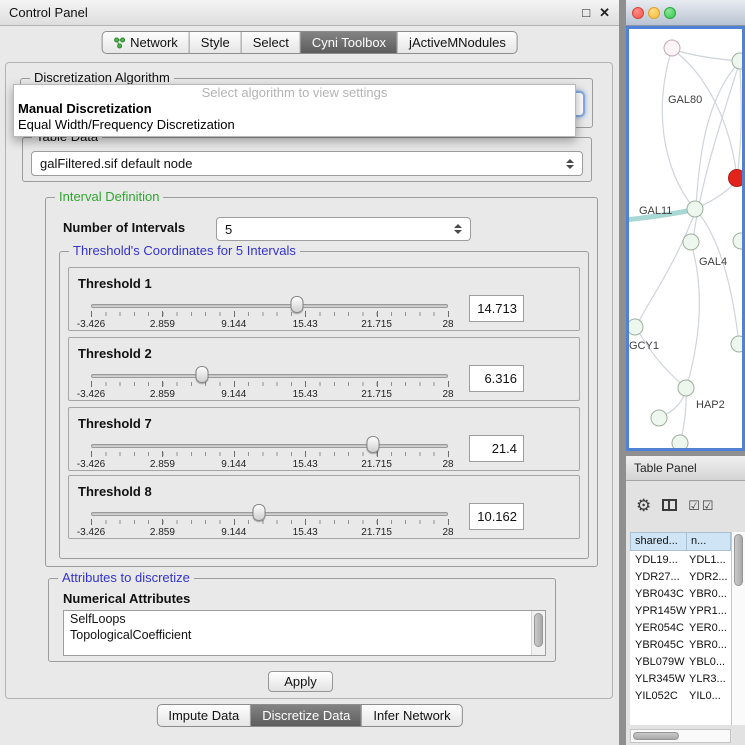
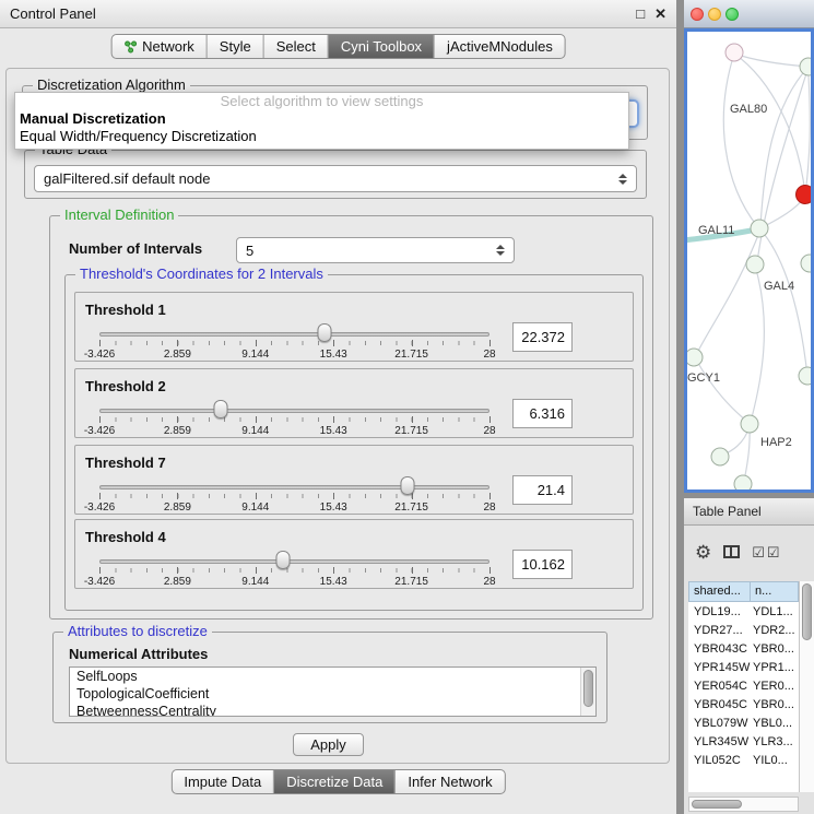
  Control Panel
  □
  ✕
  Network
  Style
  Select
  Cyni Toolbox
  jActiveMNodules
  Discretization Algorithm
  Select algorithm to view settings
  Manual Discretization
  Equal Width/Frequency Discretization
  galFiltered.sif default node
  Interval Definition
  Number of Intervals
  5
- Threshold's Coordinates for 5 Intervals
+ Threshold's Coordinates for 2 Intervals
  Threshold 1
  -3.426
  2.859
  9.144
  15.43
  21.715
  28
- 14.713
+ 22.372
  Threshold 2
  -3.426
  2.859
  9.144
  15.43
  21.715
  28
  6.316
  Threshold 7
  -3.426
  2.859
  9.144
  15.43
  21.715
  28
  21.4
- Threshold 8
+ Threshold 4
  -3.426
  2.859
  9.144
  15.43
  21.715
  28
  10.162
  Attributes to discretize
  Numerical Attributes
  SelfLoops
  TopologicalCoefficient
+ BetweennessCentrality
  Apply
  Impute Data
  Discretize Data
  Infer Network
  GAL80
  GAL11
  GAL4
  GCY1
  HAP2
  Table Panel
  ⚙
  ☑
  ☑
  shared...
  n...
  YDL19...
  YDL1...
  YDR27...
  YDR2...
  YBR043C
  YBR0...
  YPR145W
  YPR1...
  YER054C
  YER0...
  YBR045C
  YBR0...
  YBL079W
  YBL0...
  YLR345W
  YLR3...
  YIL052C
  YIL0...
